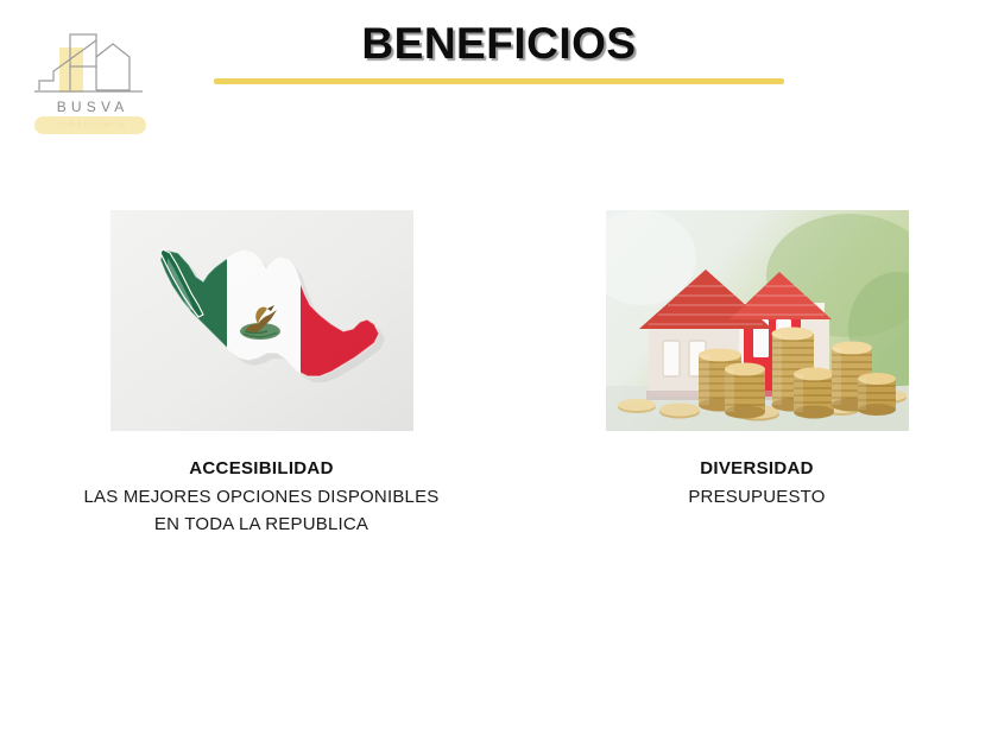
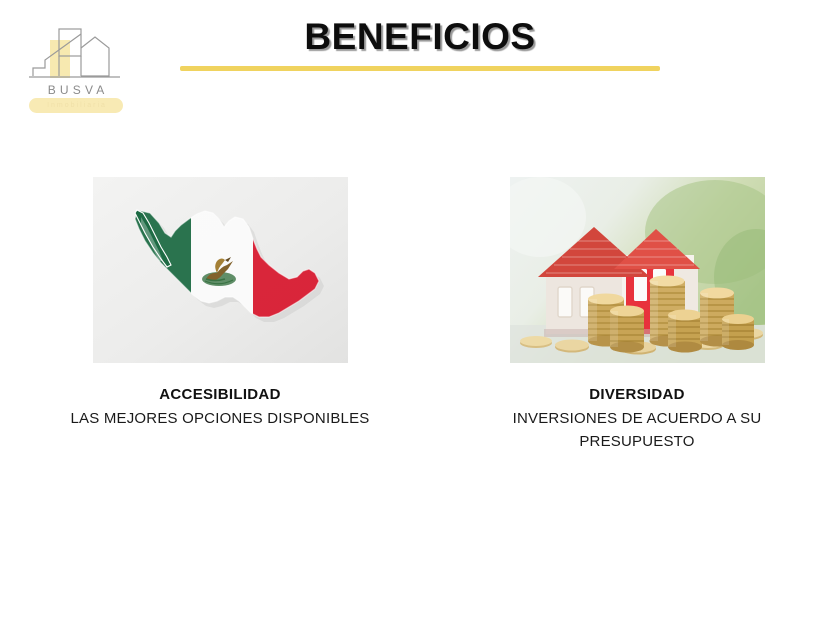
  BUSVA
  BENEFICIOS
  ACCESIBILIDAD
  LAS MEJORES OPCIONES DISPONIBLES
- EN TODA LA REPUBLICA
  DIVERSIDAD
+ INVERSIONES DE ACUERDO A SU
  PRESUPUESTO
